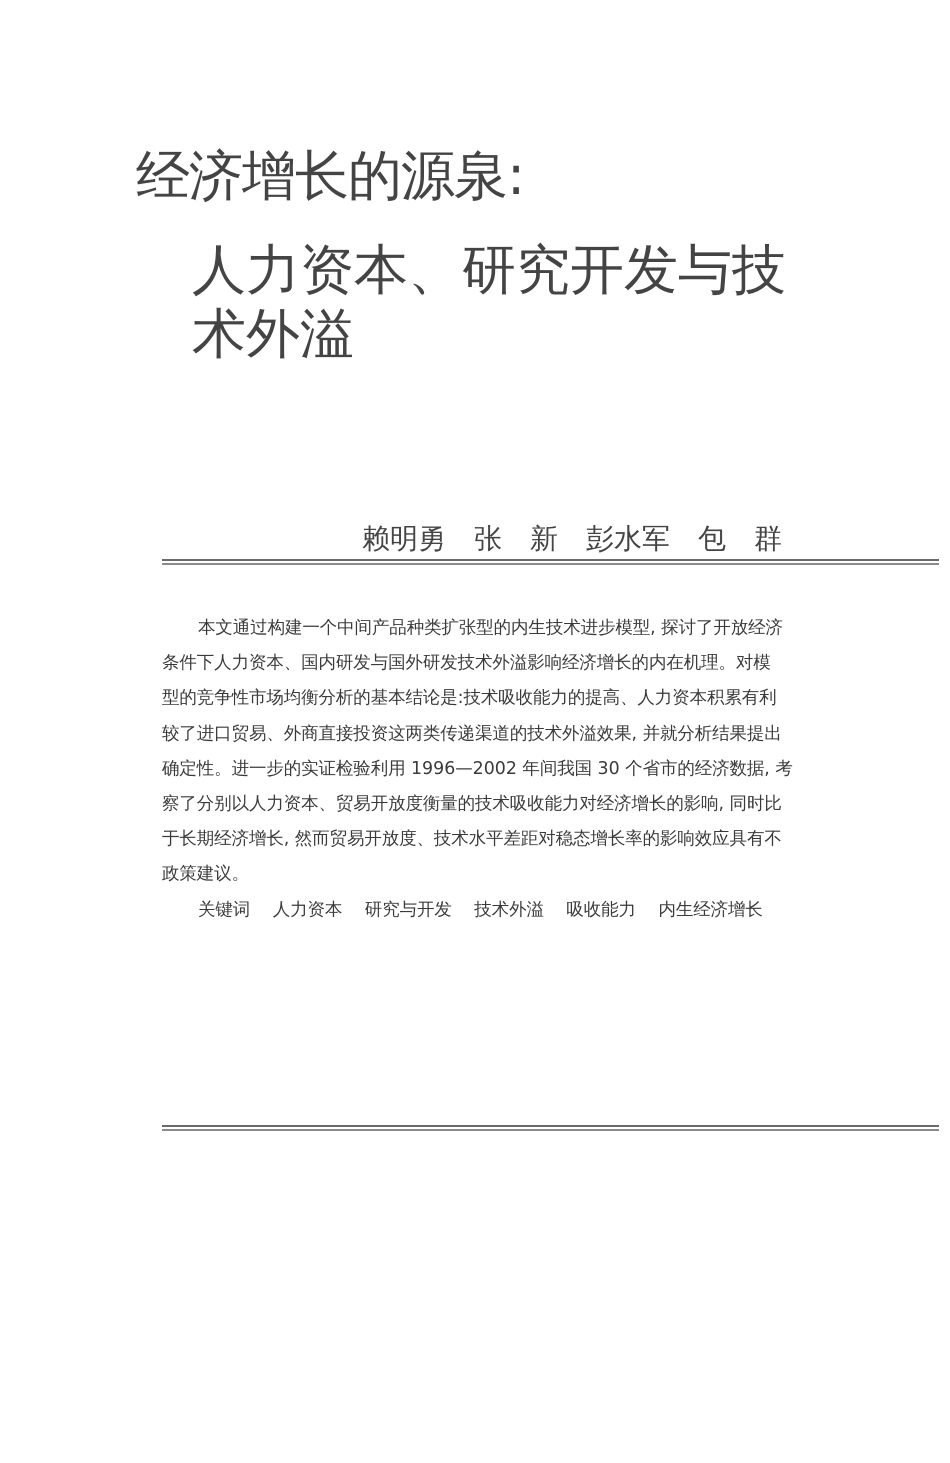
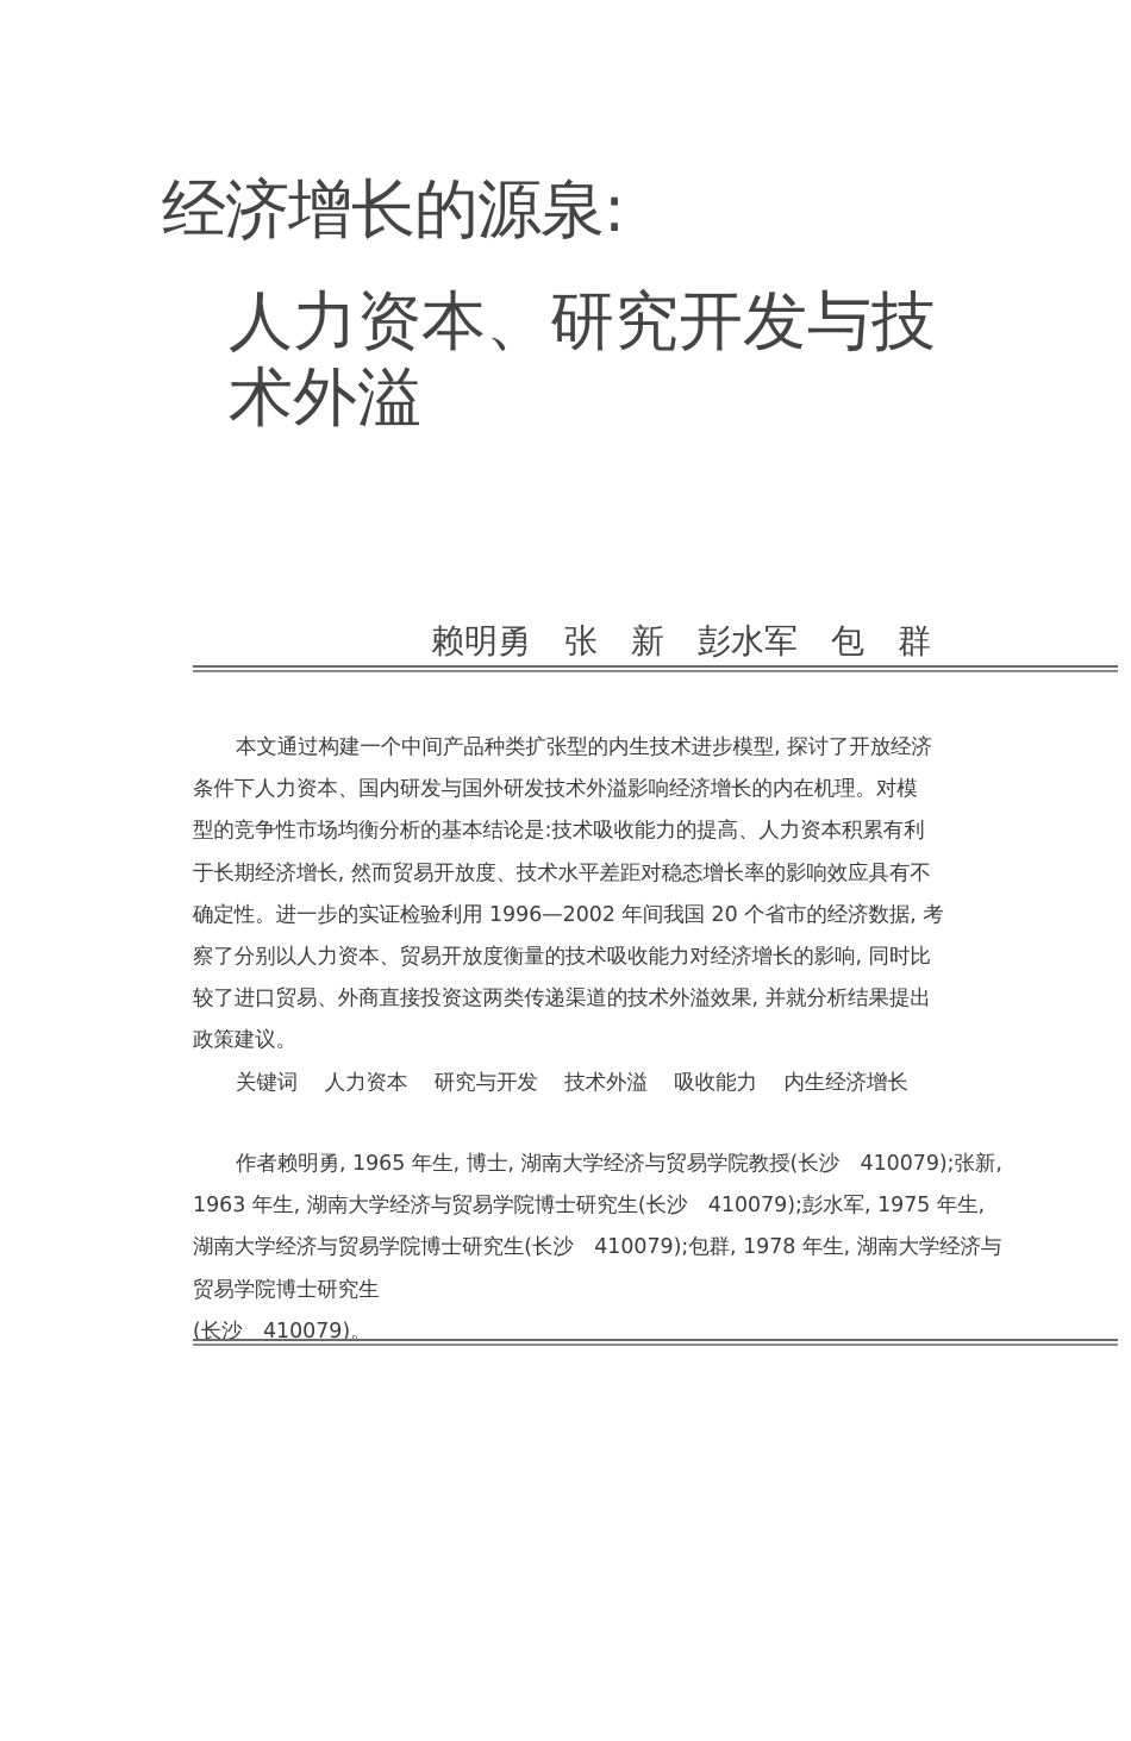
  经济增长的源泉:
  人力资本、研究开发与技
  术外溢
  赖明勇 张 新 彭水军 包 群
  本文通过构建一个中间产品种类扩张型的内生技术进步模型, 探讨了开放经济
  条件下人力资本、国内研发与国外研发技术外溢影响经济增长的内在机理。对模
  型的竞争性市场均衡分析的基本结论是:技术吸收能力的提高、人力资本积累有利
- 较了进口贸易、外商直接投资这两类传递渠道的技术外溢效果, 并就分析结果提出
+ 于长期经济增长, 然而贸易开放度、技术水平差距对稳态增长率的影响效应具有不
- 确定性。进一步的实证检验利用 1996—2002 年间我国 30 个省市的经济数据, 考
+ 确定性。进一步的实证检验利用 1996—2002 年间我国 20 个省市的经济数据, 考
  察了分别以人力资本、贸易开放度衡量的技术吸收能力对经济增长的影响, 同时比
- 于长期经济增长, 然而贸易开放度、技术水平差距对稳态增长率的影响效应具有不
+ 较了进口贸易、外商直接投资这两类传递渠道的技术外溢效果, 并就分析结果提出
  政策建议。
  关键词 人力资本 研究与开发 技术外溢 吸收能力 内生经济增长
+ 作者赖明勇, 1965 年生, 博士, 湖南大学经济与贸易学院教授(长沙 410079);张新,
+ 1963 年生, 湖南大学经济与贸易学院博士研究生(长沙 410079);彭水军, 1975 年生,
+ 湖南大学经济与贸易学院博士研究生(长沙 410079);包群, 1978 年生, 湖南大学经济与
+ 贸易学院博士研究生
+ (长沙 410079)。
